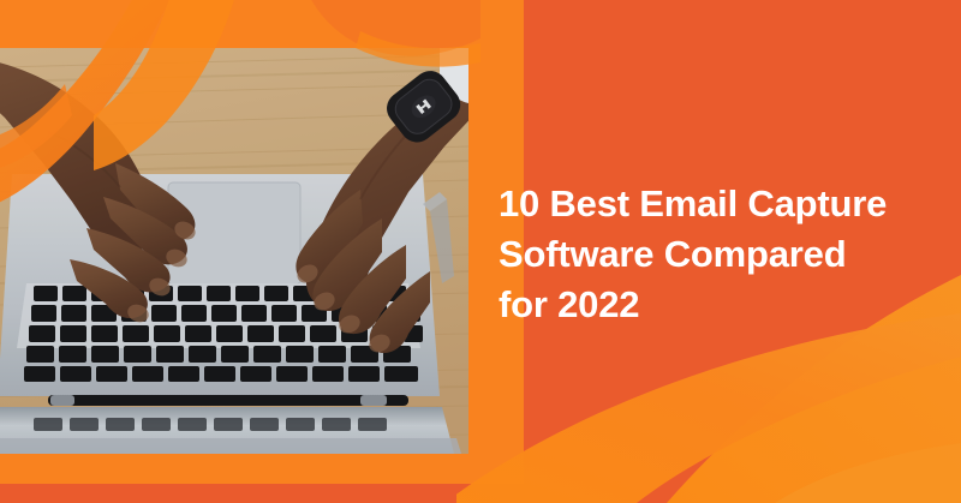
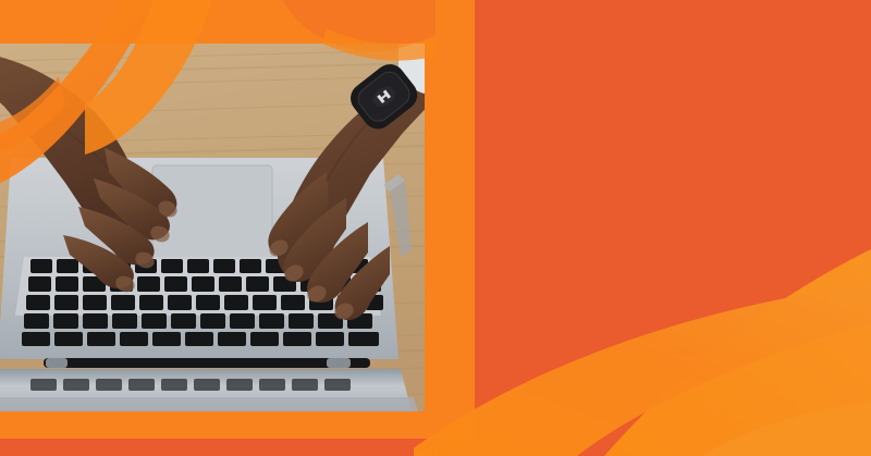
- 10 Best Email Capture
- Software Compared
- for 2022
